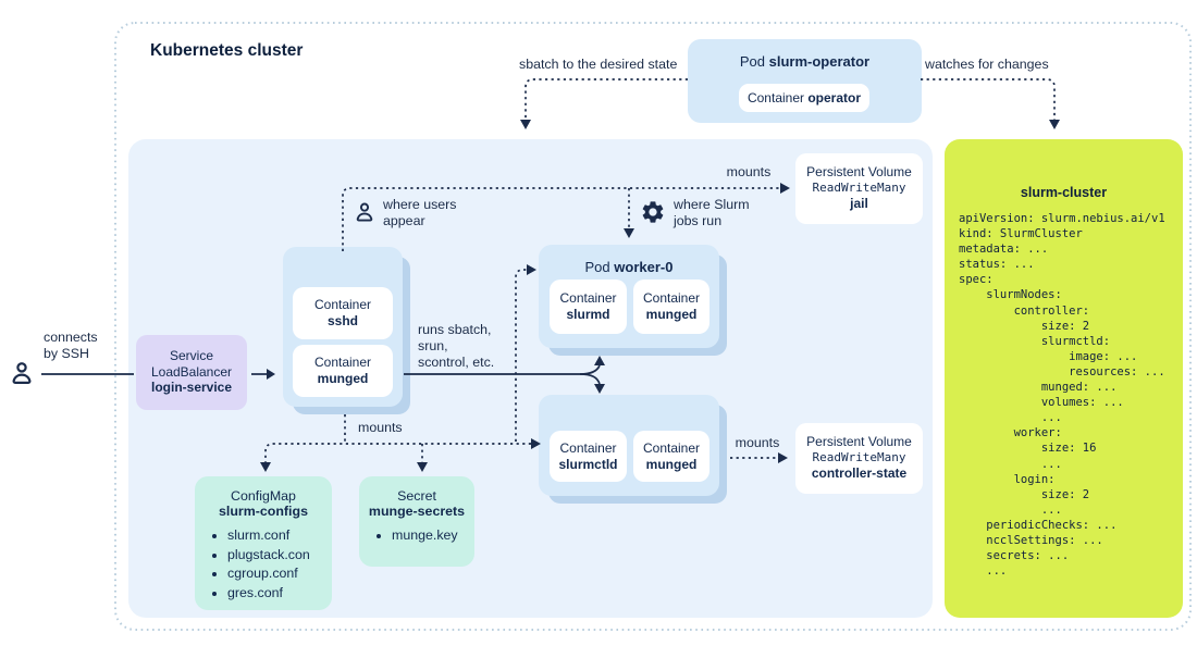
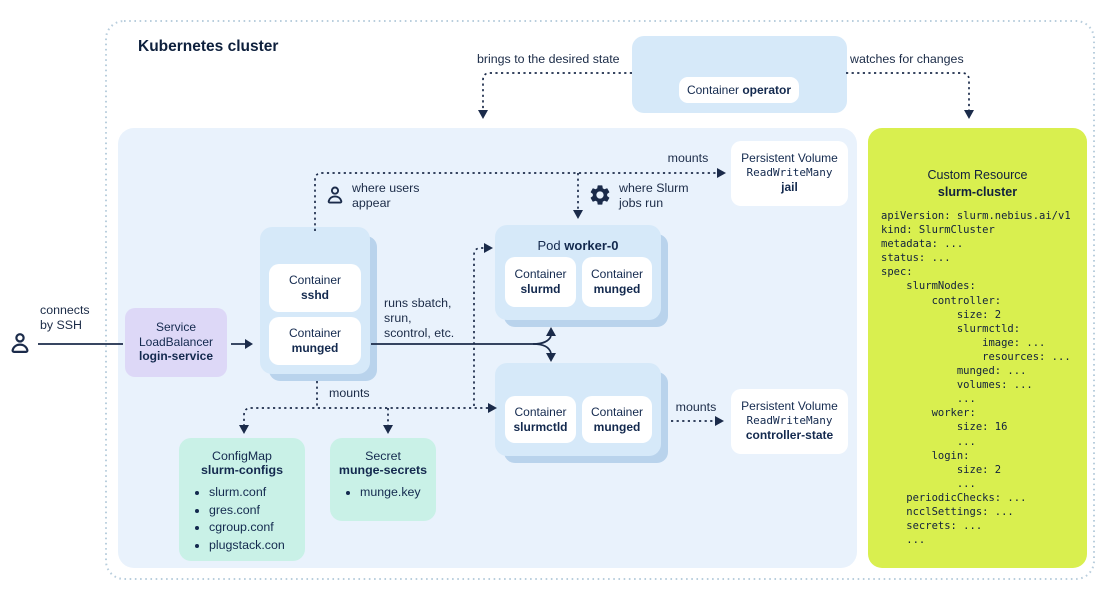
  Kubernetes cluster
- Pod slurm-operator
  Container
  operator
+ Custom Resource
  slurm-cluster
  apiVersion: slurm.nebius.ai/v1
  kind: SlurmCluster
  metadata: ...
  status: ...
  spec:
  slurmNodes:
  controller:
  size: 2
  slurmctld:
  image: ...
  resources: ...
  munged: ...
  volumes: ...
  ...
  worker:
  size: 16
  ...
  login:
  size: 2
  ...
  periodicChecks: ...
  ncclSettings: ...
  secrets: ...
  ...
  Persistent Volume
  ReadWriteMany
  jail
  Persistent Volume
  ReadWriteMany
  controller-state
  Container
  sshd
  Container
  munged
  Pod worker-0
  Container
  slurmd
  Container
  munged
  Container
  slurmctld
  Container
  munged
  Service
  LoadBalancer
  login-service
  ConfigMap
  slurm-configs
  slurm.conf
- plugstack.con
+ gres.conf
  cgroup.conf
- gres.conf
+ plugstack.con
  Secret
  munge-secrets
  munge.key
- sbatch to the desired state
+ brings to the desired state
  watches for changes
  mounts
  mounts
  mounts
  where users
  appear
  where Slurm
  jobs run
  runs sbatch,
  srun,
  scontrol, etc.
  connects
  by SSH
